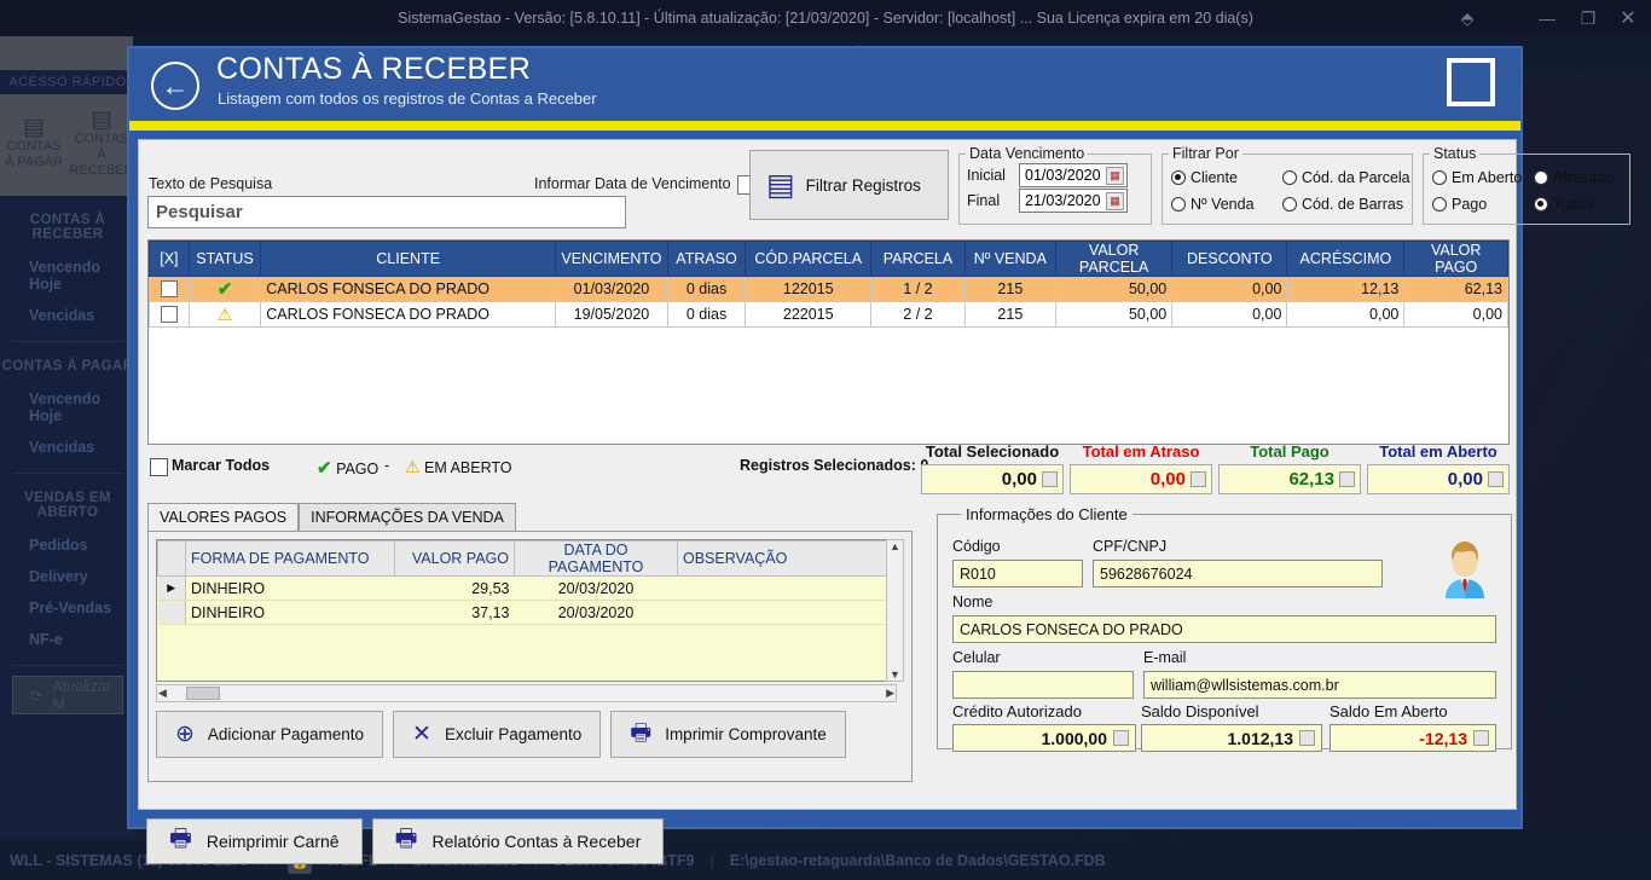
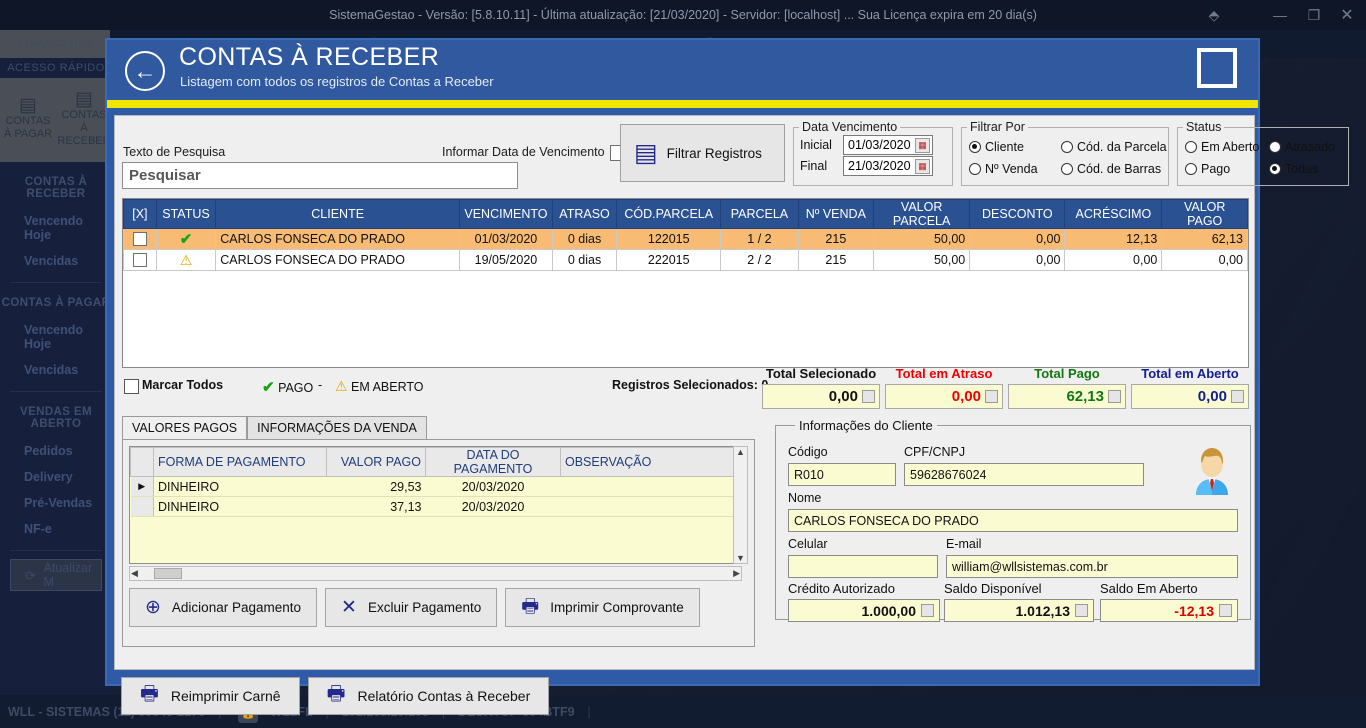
  SistemaGestao - Versão: [5.8.10.11] - Última atualização: [21/03/2020] - Servidor: [localhost] ... Sua Licença expira em 20 dia(s)
  ⬘
  —
  ❐
  ✕
  ACESSO RÁPIDO
  ▤
  CONTAS
  À PAGAR
  ▤
  CONTAS
  À RECEBE
  CONTAS À RECEBER
  Vencendo Hoje
  Vencidas
  CONTAS À PAGA
  Vencendo Hoje
  Vencidas
  VENDAS EM ABERTO
  Pedidos
  Delivery
  Pré-Vendas
  NF-e
  ⟳
  Atualizar M
- E:\gestao-retaguarda\Banco de Dados\GESTAO.FDB
  ←
  CONTAS À RECEBER
  Listagem com todos os registros de Contas a Receber
  Texto de Pesquisa
  Informar Data de Vencimento
  Pesquisar
  ▤
  Filtrar Registros
  Data Vencimento
  Inicial
  01/03/2020
  ▦
  Final
  21/03/2020
  ▦
  Filtrar Por
  Cliente
  Cód. da Parcela
  Nº Venda
  Cód. de Barras
  Status
  Em Aberto
  Atrasado
  Pago
  Todas
  [X]	STATUS	CLIENTE	VENCIMENTO	ATRASO	CÓD.PARCELA	PARCELA	Nº VENDA	VALOR PARCELA	DESCONTO	ACRÉSCIMO	VALOR PAGO
  	✔	CARLOS FONSECA DO PRADO	01/03/2020	0 dias	122015	1 / 2	215	50,00	0,00	12,13	62,13
  	⚠	CARLOS FONSECA DO PRADO	19/05/2020	0 dias	222015	2 / 2	215	50,00	0,00	0,00	0,00
  Marcar Todos
  ✔ PAGO
  -
  ⚠ EM ABERTO
  Registros Selecionados:
  Total Selecionado
  0,00
  Total em Atraso
  0,00
  Total Pago
  62,13
  Total em Aberto
  0,00
  VALORES PAGOS
  INFORMAÇÕES DA VENDA
  	FORMA DE PAGAMENTO	VALOR PAGO	DATA DO PAGAMENTO	OBSERVAÇÃO
  ▶	DINHEIRO	29,53	20/03/2020
  	DINHEIRO	37,13	20/03/2020
  ▲
  ▼
  ◀
  ▶
  ⊕
  Adicionar Pagamento
  ✕
  Excluir Pagamento
  🖶
  Imprimir Comprovante
  Informações do Cliente
  Código
  R010
  CPF/CNPJ
  59628676024
  Nome
  CARLOS FONSECA DO PRADO
  Celular
  E-mail
  william@wllsistemas.com.br
  Crédito Autorizado
  1.000,00
  Saldo Disponível
  1.012,13
  Saldo Em Aberto
  -12,13
  🖶
  Reimprimir Carnê
  🖶
  Relatório Contas à Receber
